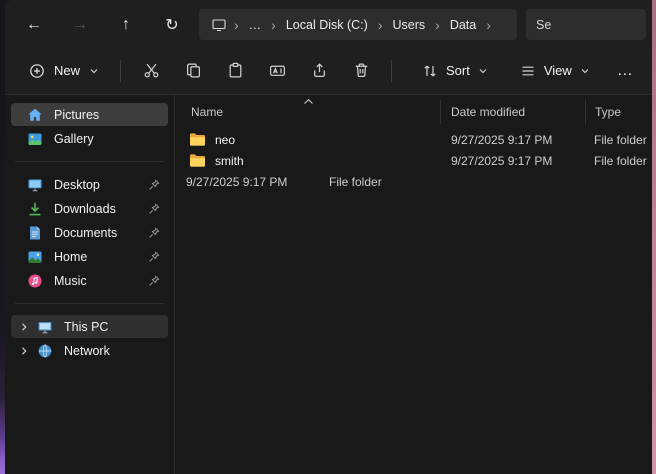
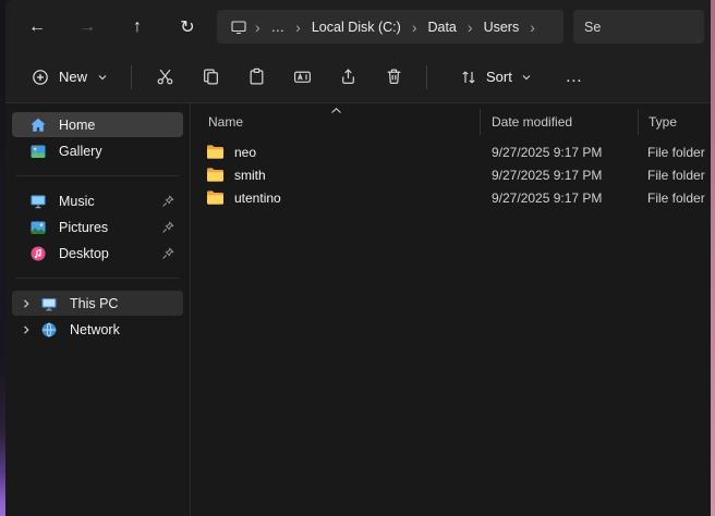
  ←
  →
  ↑
  ↻
  ›
  …
  ›
  Local Disk (C:)
  ›
- Users
+ Data
  ›
- Data
+ Users
  ›
  Se
  New
  Sort
- View
  …
- Pictures
+ Home
  Gallery
- Desktop
+ Music
- Downloads
- Documents
- Home
+ Pictures
- Music
+ Desktop
  This PC
  Network
  Name
  Date modified
  Type
  neo
  9/27/2025 9:17 PM
  File folder
  smith
  9/27/2025 9:17 PM
  File folder
+ utentino
  9/27/2025 9:17 PM
  File folder
